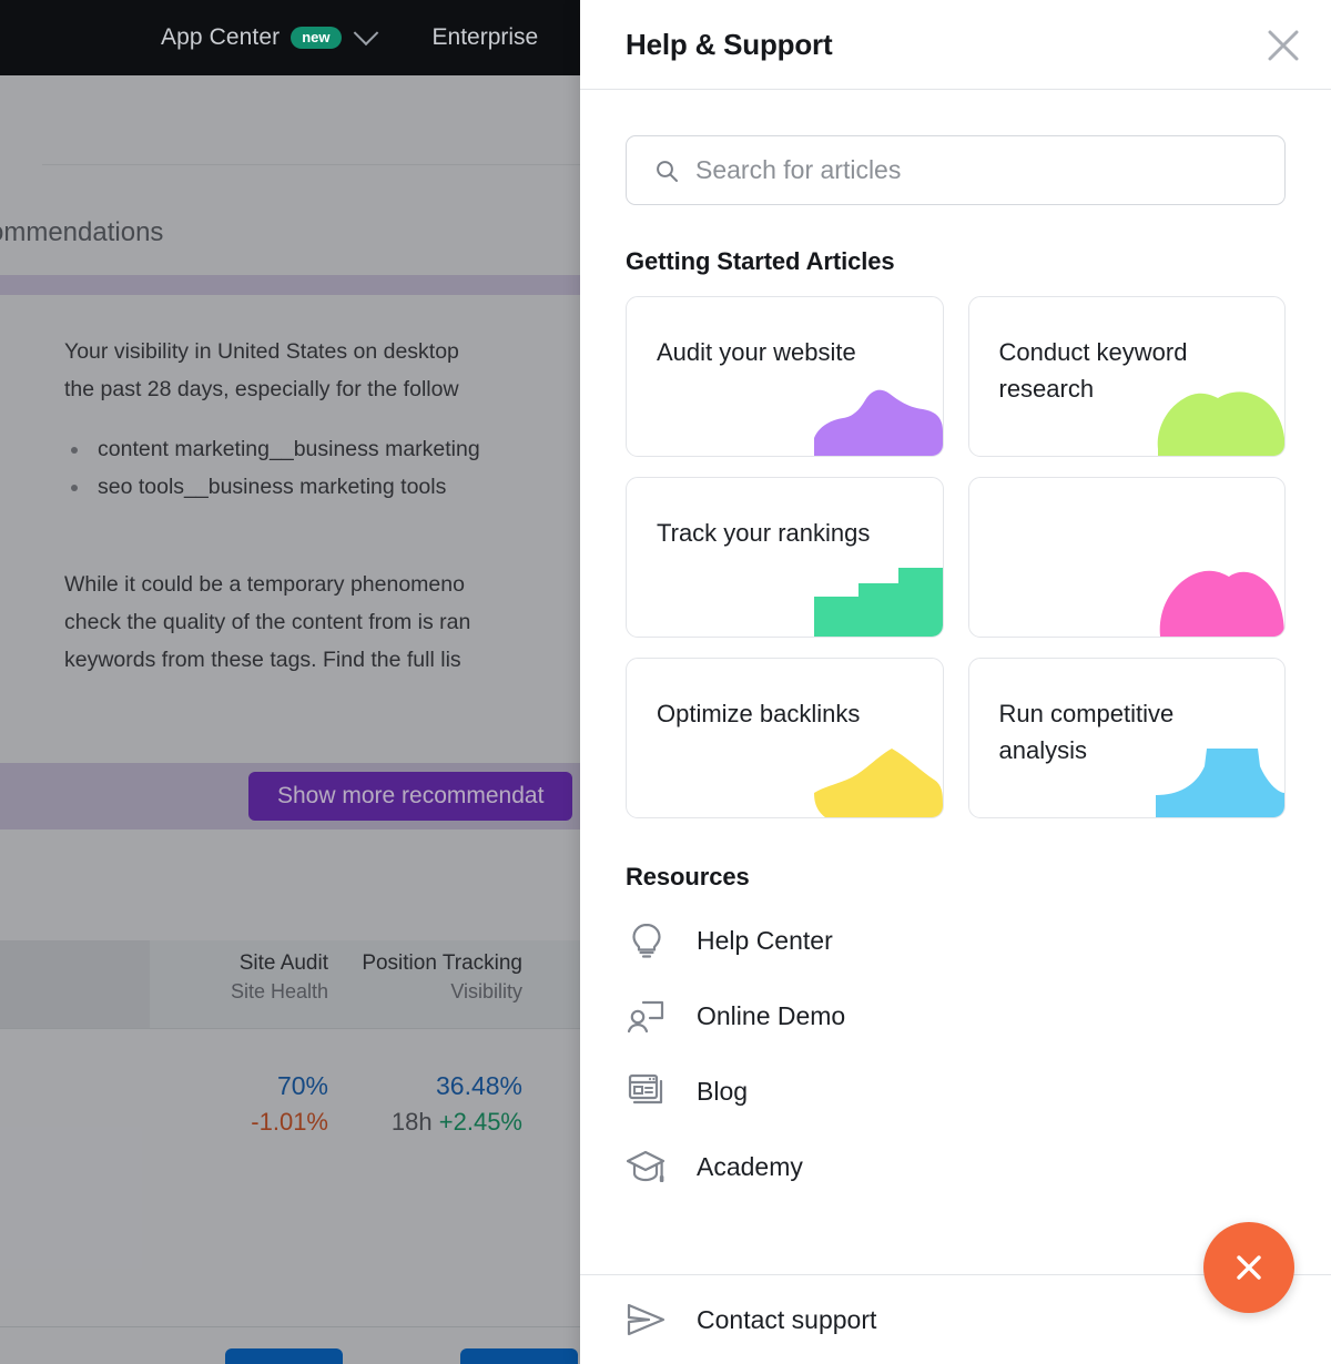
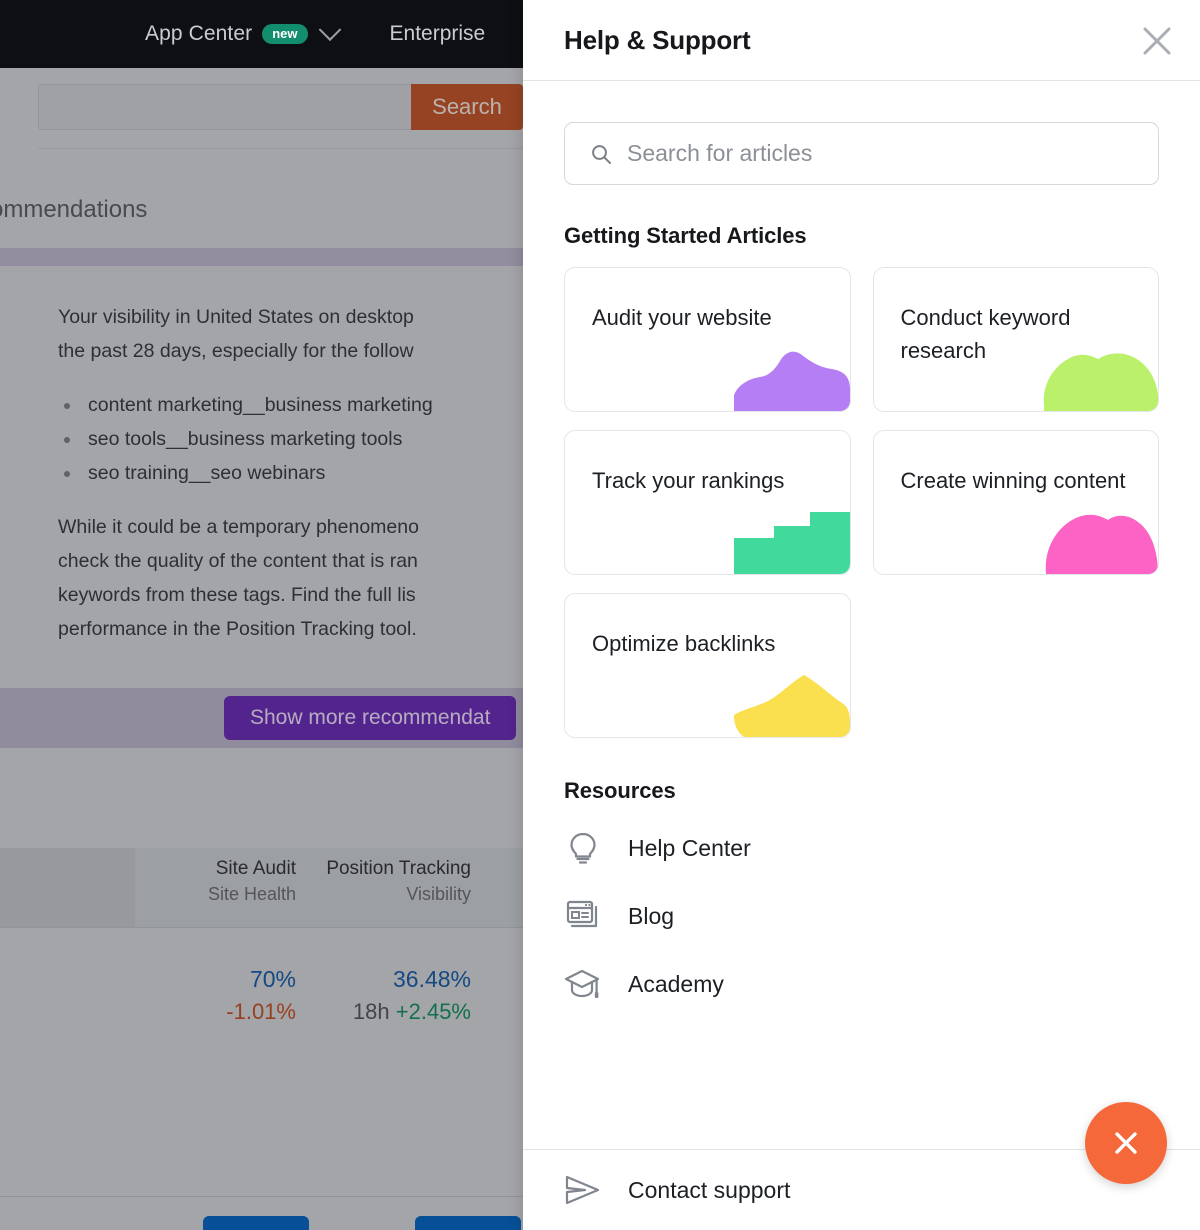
  App Center
  new
  Enterprise
+ Search
  mmendations
  Your visibility in United States on desktop
  the past 28 days, especially for the follow
  content marketing__business marketing
  seo tools__business marketing tools
+ seo training__seo webinars
  While it could be a temporary phenomeno
- check the quality of the content from is ran
+ check the quality of the content that is ran
  keywords from these tags. Find the full lis
+ performance in the Position Tracking tool.
  Show more recommendat
  Site Audit
  Site Health
  Position Tracking
  Visibility
  70%
  -1.01%
  36.48%
  18h +2.45%
  Help & Support
  Search for articles
  Getting Started Articles
  Audit your website
  Conduct keyword research
  Track your rankings
+ Create winning content
  Optimize backlinks
- Run competitive analysis
  Resources
  Help Center
- Online Demo
  Blog
  Academy
  Contact support
